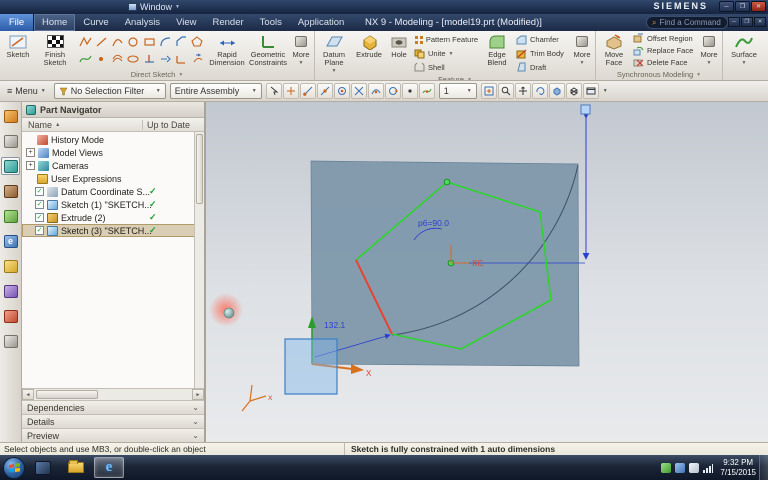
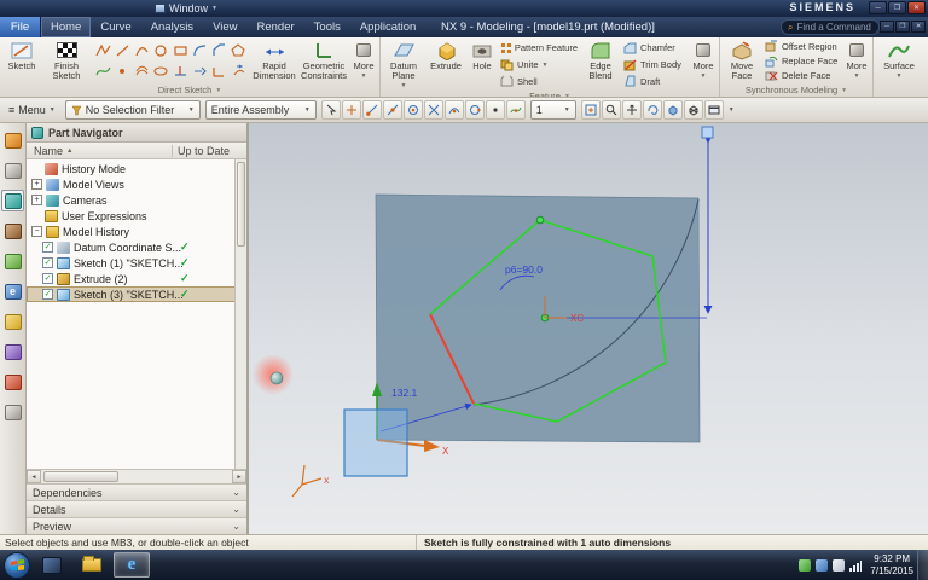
  Window
  SIEMENS
  File
  Home
  Curve
  Analysis
  View
  Render
  Tools
  Application
  NX 9 - Modeling - [model19.prt (Modified)]
  ⌕
  Find a Command
  Sketch
  Finish Sketch
  Rapid Dimension
  Geometric Constraints
  More
  Direct Sketch
  Datum Plane
  Extrude
  Hole
  Pattern Feature
  Unite
  Shell
  Edge Blend
  Chamfer
  Trim Body
  Draft
  More
  Feature
  Move Face
  Offset Region
  Replace Face
  Delete Face
  More
  Synchronous Modeling
  Surface
  ≡
  Menu
  No Selection Filter
  Entire Assembly
  1
  e
  Part Navigator
  Name
  Up to Date
  History Mode
  Model Views
  Cameras
  User Expressions
+ Model History
  Datum Coordinate S...
  ✓
  Sketch (1) "SKETCH...
  ✓
  Extrude (2)
  ✓
  Sketch (3) "SKETCH...
  ✓
  Dependencies
  ⌄
  Details
  ⌄
  Preview
  ⌄
  XC
  p6=90.0
  132.1
  X
  Select objects and use MB3, or double-click an object
  Sketch is fully constrained with 1 auto dimensions
  e
  9:32 PM
  7/15/2015
